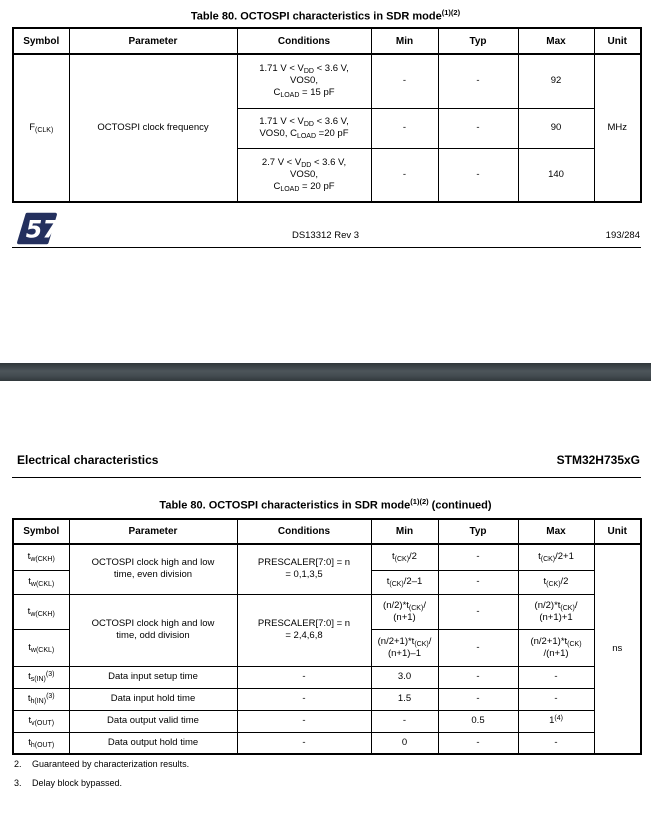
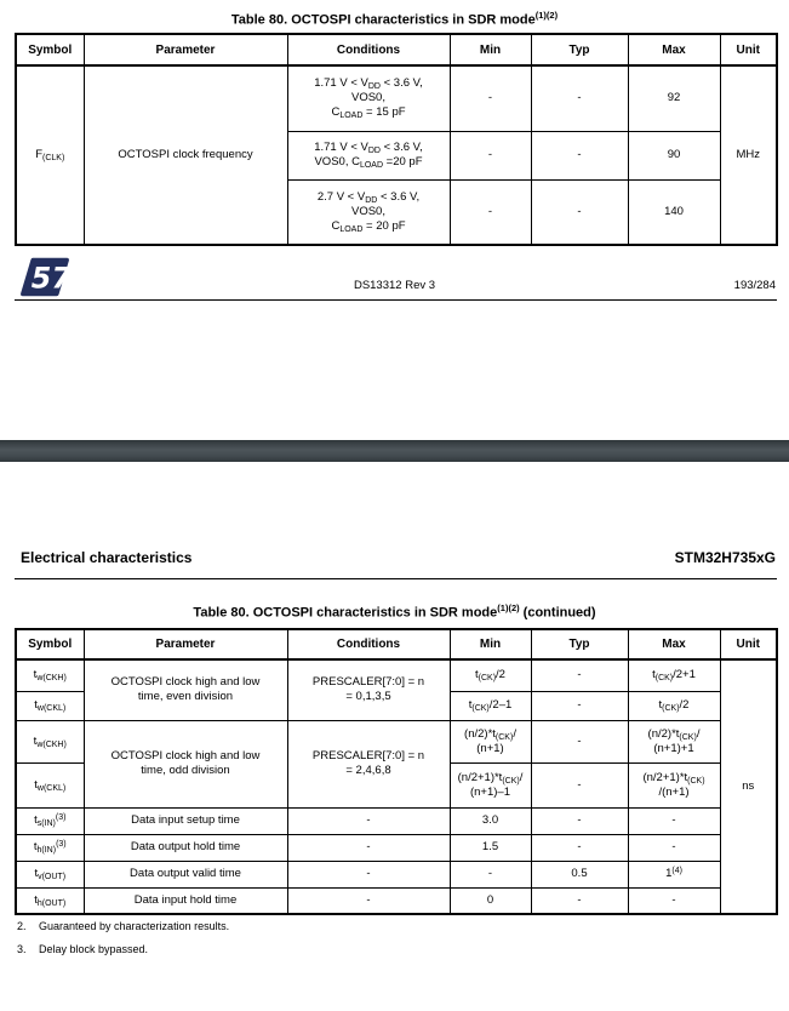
  Table 80. OCTOSPI characteristics in SDR mode(1)(2)
  Symbol	Parameter	Conditions	Min	Typ	Max	Unit
  F	OCTOSPI clock frequency	1.71 V < V < 3.6 V,VOS0,C = 15 pF	-	-	92	MHz
  1.71 V < V < 3.6 V,VOS0, C =20 pF	-	-	90
  2.7 V < V < 3.6 V,VOS0,C = 20 pF	-	-	140
  57
  DS13312 Rev 3
  193/284
  Electrical characteristics
  STM32H735xG
  Table 80. OCTOSPI characteristics in SDR mode(1)(2) (continued)
  Symbol	Parameter	Conditions	Min	Typ	Max	Unit
  t	OCTOSPI clock high and lowtime, even division	PRESCALER[7:0] = n= 0,1,3,5	t /2	-	t /2+1	ns
  t	OCTOSPI clock high and lowtime, odd division	PRESCALER[7:0] = n= 2,4,6,8	(n/2)*t /(n+1)	-	(n/2)*t /(n+1)+1
  t	(n/2+1)*t /(n+1)–1	-	(n/2+1)*t/(n+1)
  t	Data input setup time	-	3.0	-	-
- t	Data input hold time	-	1.5	-	-
+ t	Data output hold time	-	1.5	-	-
  t	Data output valid time	-	-	0.5	1
- t	Data output hold time	-	0	-	-
+ t	Data input hold time	-	0	-	-
  2.
  Guaranteed by characterization results.
  3.
  Delay block bypassed.
